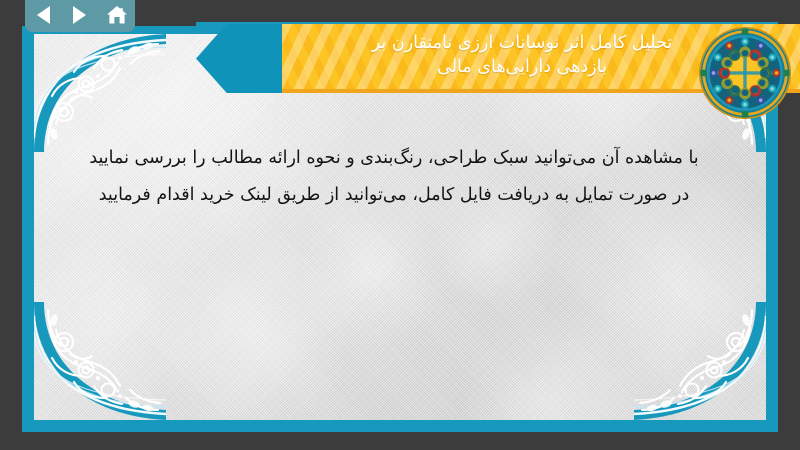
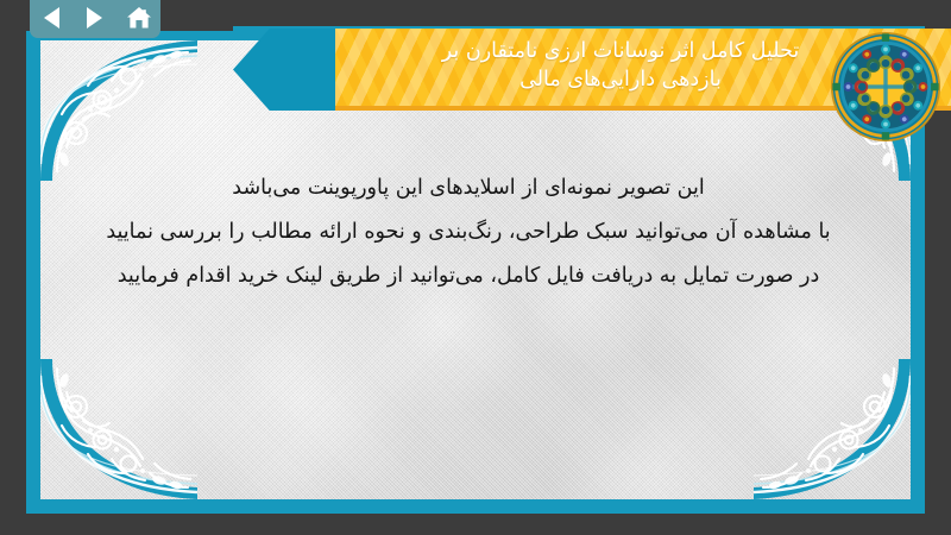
+ این تصویر نمونه‌ای از اسلایدهای این پاورپوینت می‌باشد
  با مشاهده آن میتوانید سبک طراحی، رنگ‌بندی و نحوه ارائه مطالب را بررسی نمایید
  در صورت تمایل به دریافت فایل کامل، می‌توانید از طریق لینک خرید اقدام فرمایید
  تحلیل کامل اثر نوسانات ارزی نامتقارن بر
  بازدهی دارایی‌های مالی
